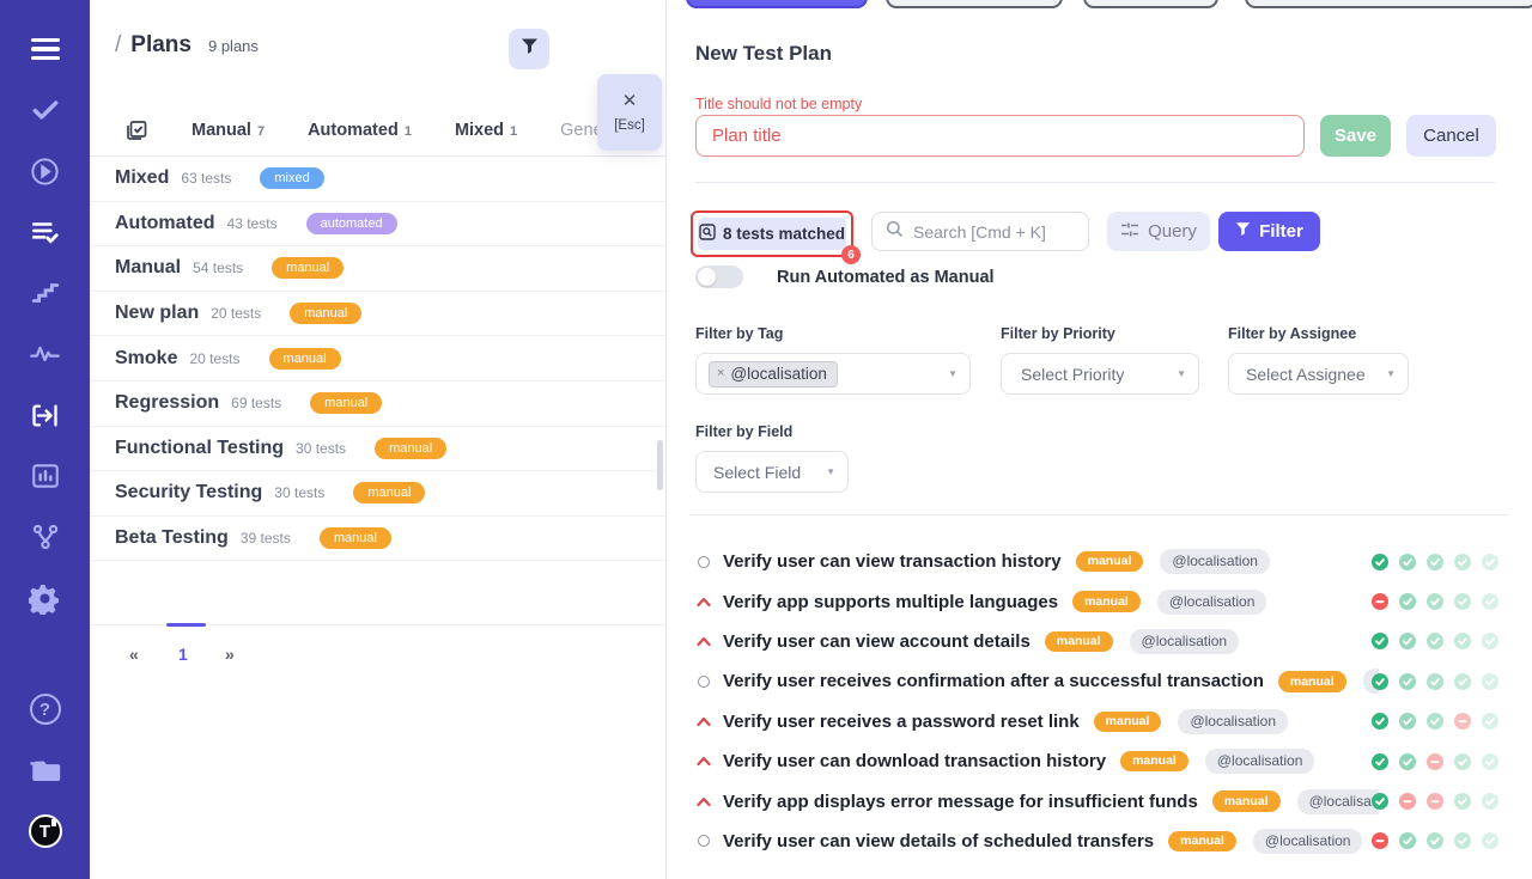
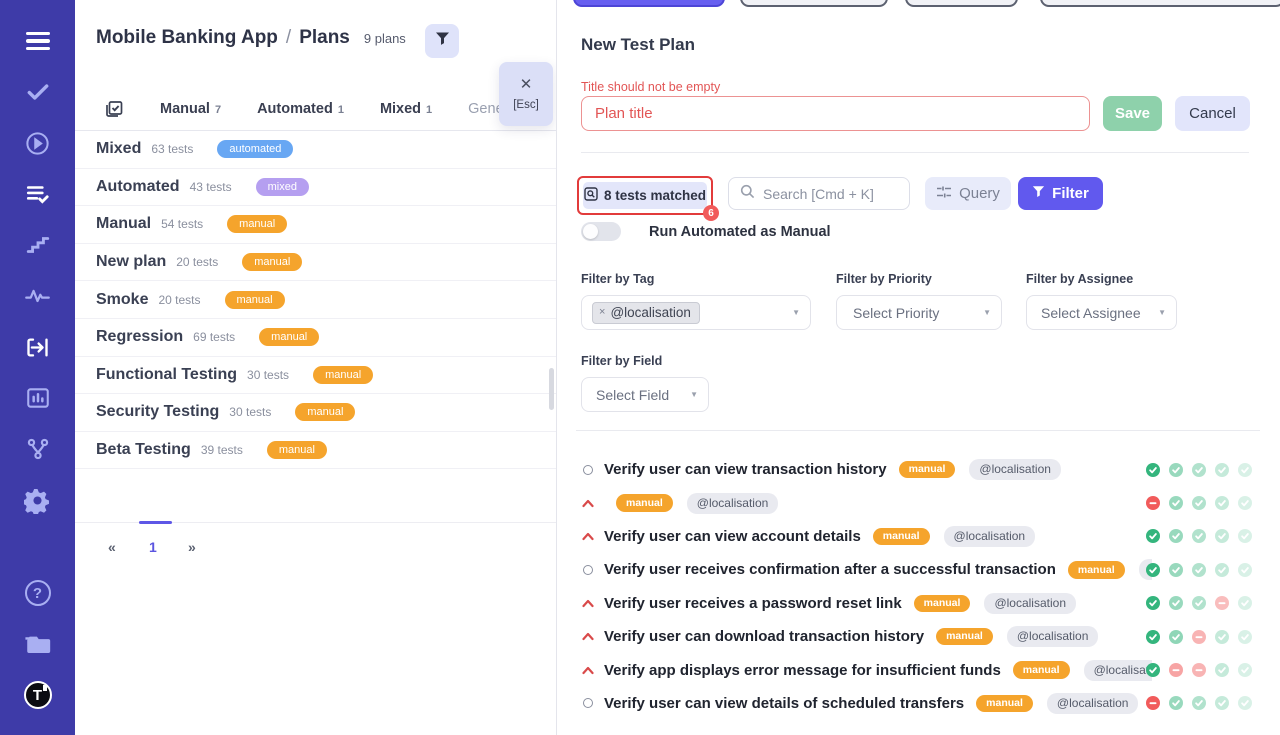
  ?
  T
+ Mobile Banking App
  /
  Plans
  9 plans
  ✕
  [Esc]
  Manual
  7
  Automated
  1
  Mixed
  1
  Mixed
  63 tests
- mixed
+ automated
  Automated
  43 tests
- automated
+ mixed
  Manual
  54 tests
  manual
  New plan
  20 tests
  manual
  Smoke
  20 tests
  manual
  Regression
  69 tests
  manual
  Functional Testing
  30 tests
  manual
  Security Testing
  30 tests
  manual
  Beta Testing
  39 tests
  manual
  «
  1
  »
  New Test Plan
  Title should not be empty
  Plan title
  Save
  Cancel
  8 tests matched
  6
  Search [Cmd + K]
  Query
  Filter
  Run Automated as Manual
  Filter by Tag
  ×
  @localisation
  ▼
  Filter by Priority
  Select Priority
  ▼
  Filter by Assignee
  Select Assignee
  ▼
  Filter by Field
  Select Field
  ▼
  Verify user can view transaction history
  manual
  @localisation
- Verify app supports multiple languages
  manual
  @localisation
  Verify user can view account details
  manual
  @localisation
  Verify user receives confirmation after a successful transaction
  manual
  Verify user receives a password reset link
  manual
  @localisation
  Verify user can download transaction history
  manual
  @localisation
  Verify app displays error message for insufficient funds
  manual
  Verify user can view details of scheduled transfers
  manual
  @localisation
